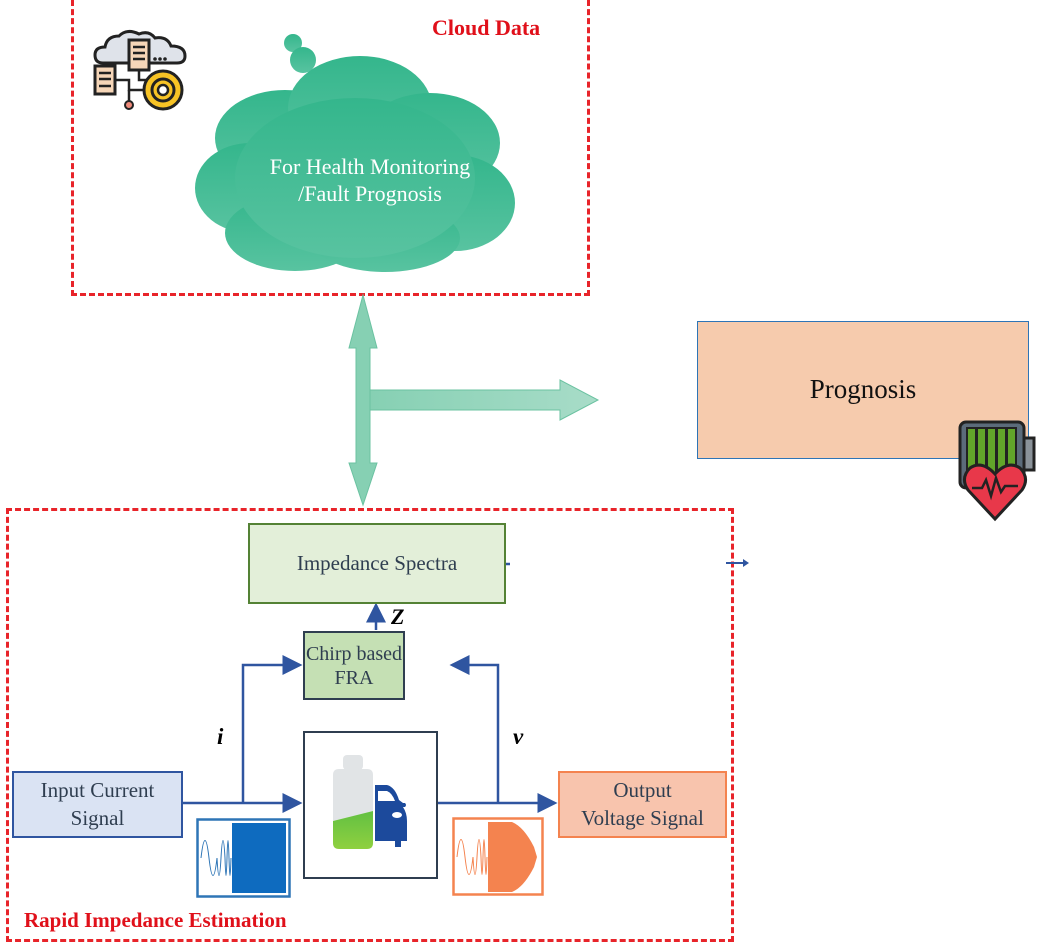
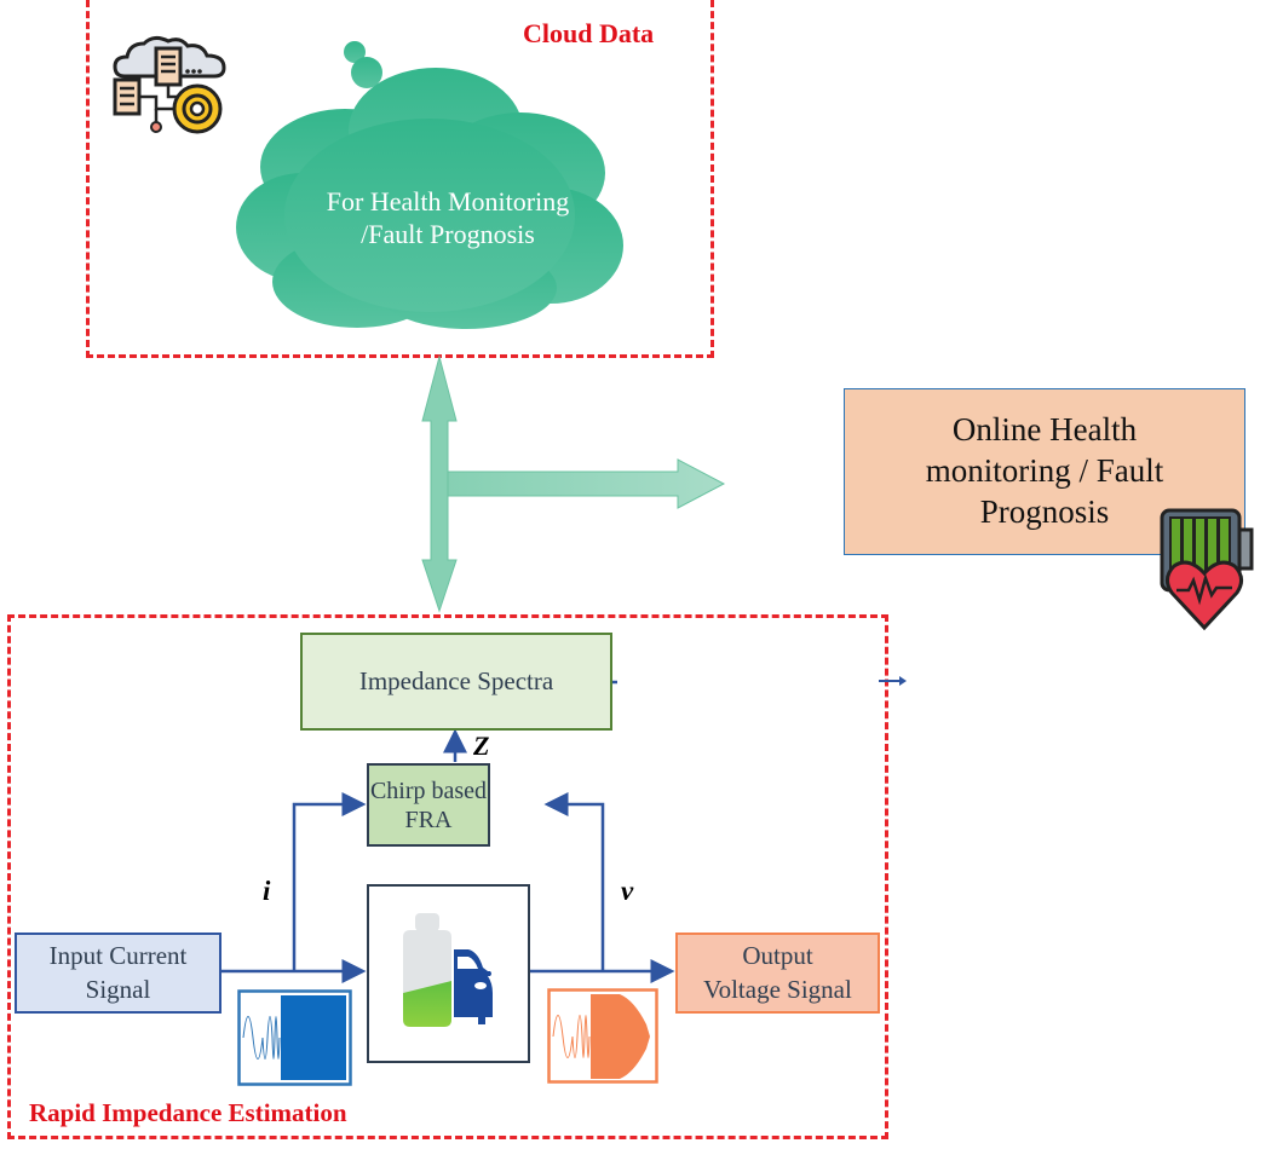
  Cloud Data
  For Health Monitoring
  /Fault Prognosis
+ Online Health
+ monitoring / Fault
  Prognosis
  Rapid Impedance Estimation
  Impedance Spectra
  Z
  Chirp based
  FRA
  i
  v
  Input Current
  Signal
  Output
  Voltage Signal
